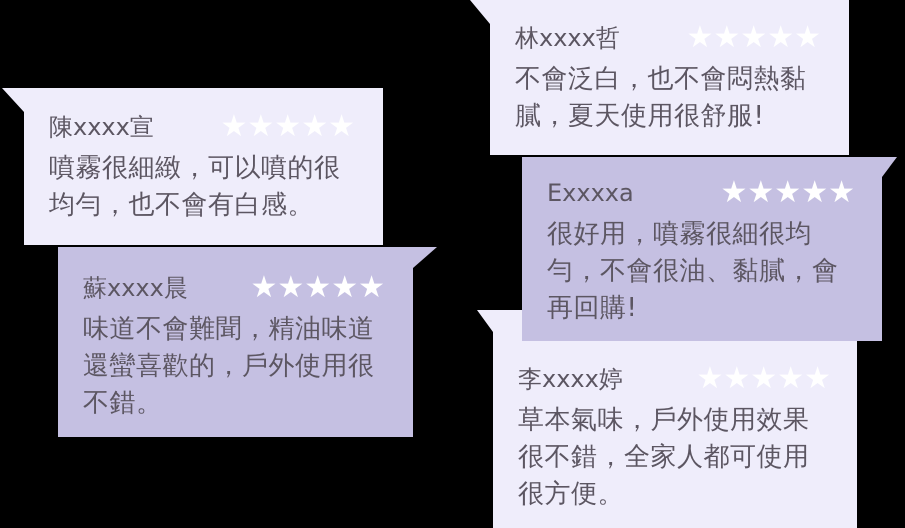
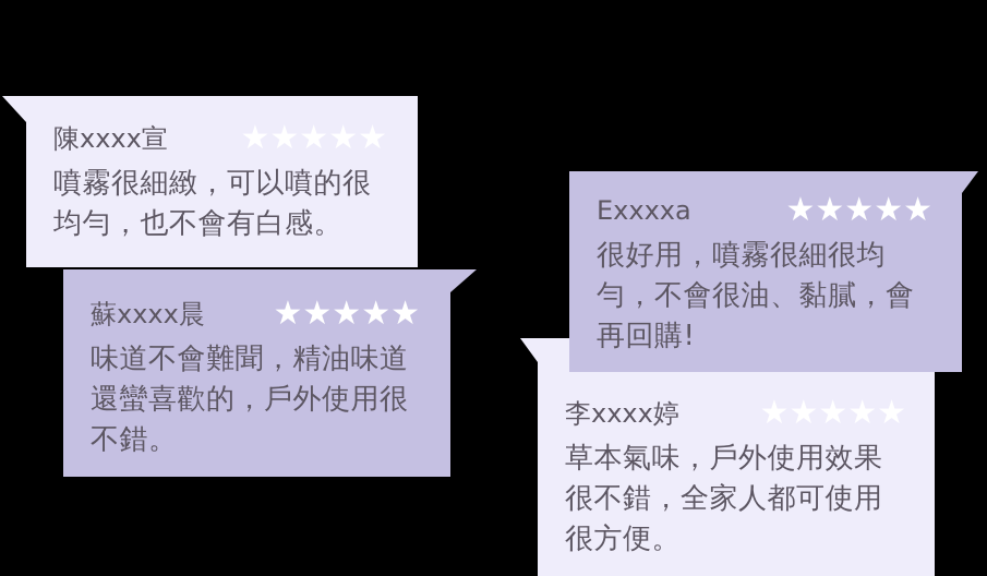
  陳xxxx宣
  噴霧很細緻，可以噴的很均勻，也不會有白感。
- 林xxxx哲
- 不會泛白，也不會悶熱黏膩，夏天使用很舒服!
  蘇xxxx晨
  ★★★★★
  味道不會難聞，精油味道還蠻喜歡的，戶外使用很不錯。
  Exxxxa
  ★★★★★
  很好用，噴霧很細很均勻，不會很油、黏膩，會再回購!
  李xxxx婷
  草本氣味，戶外使用效果很不錯，全家人都可使用很方便。
